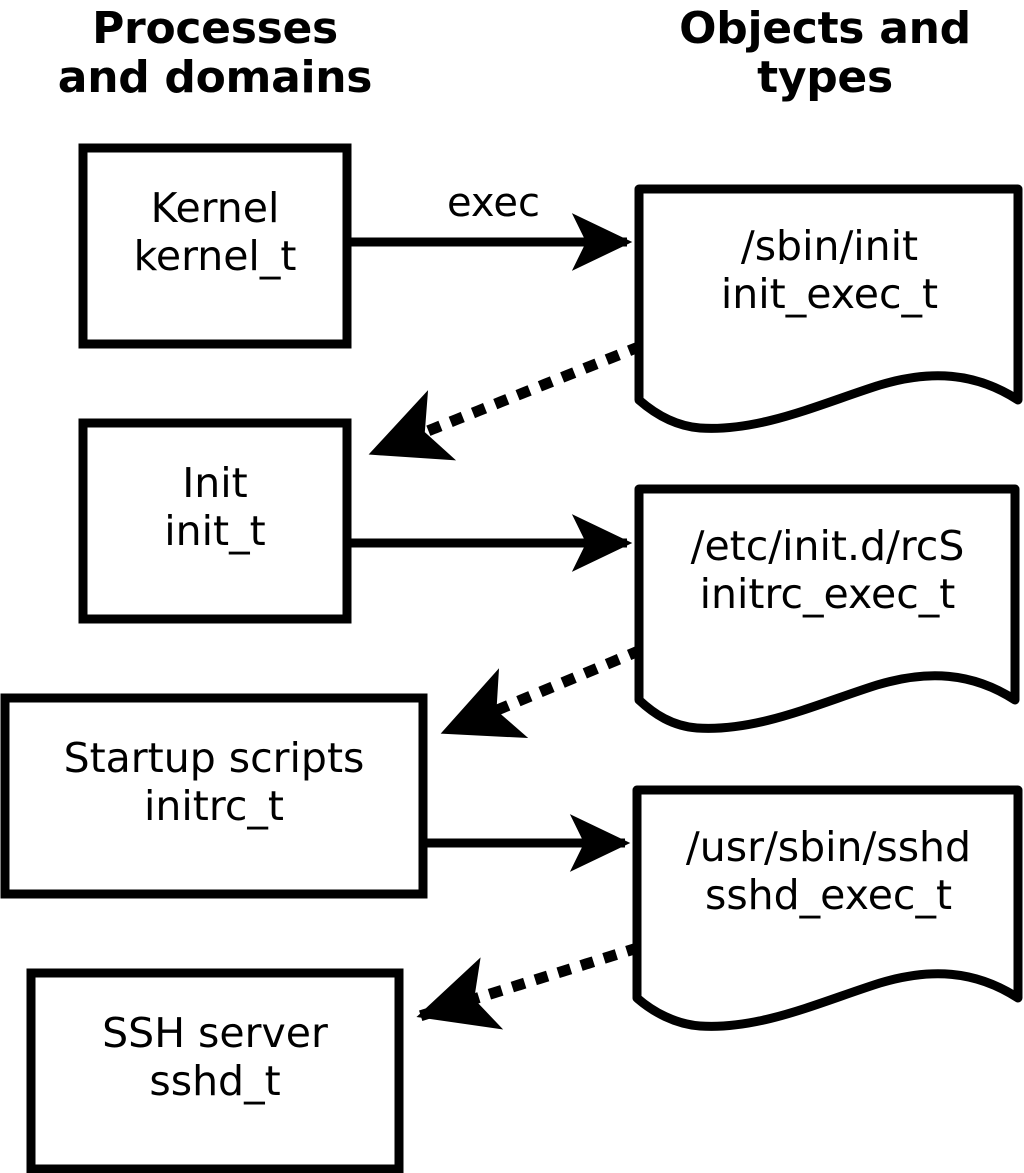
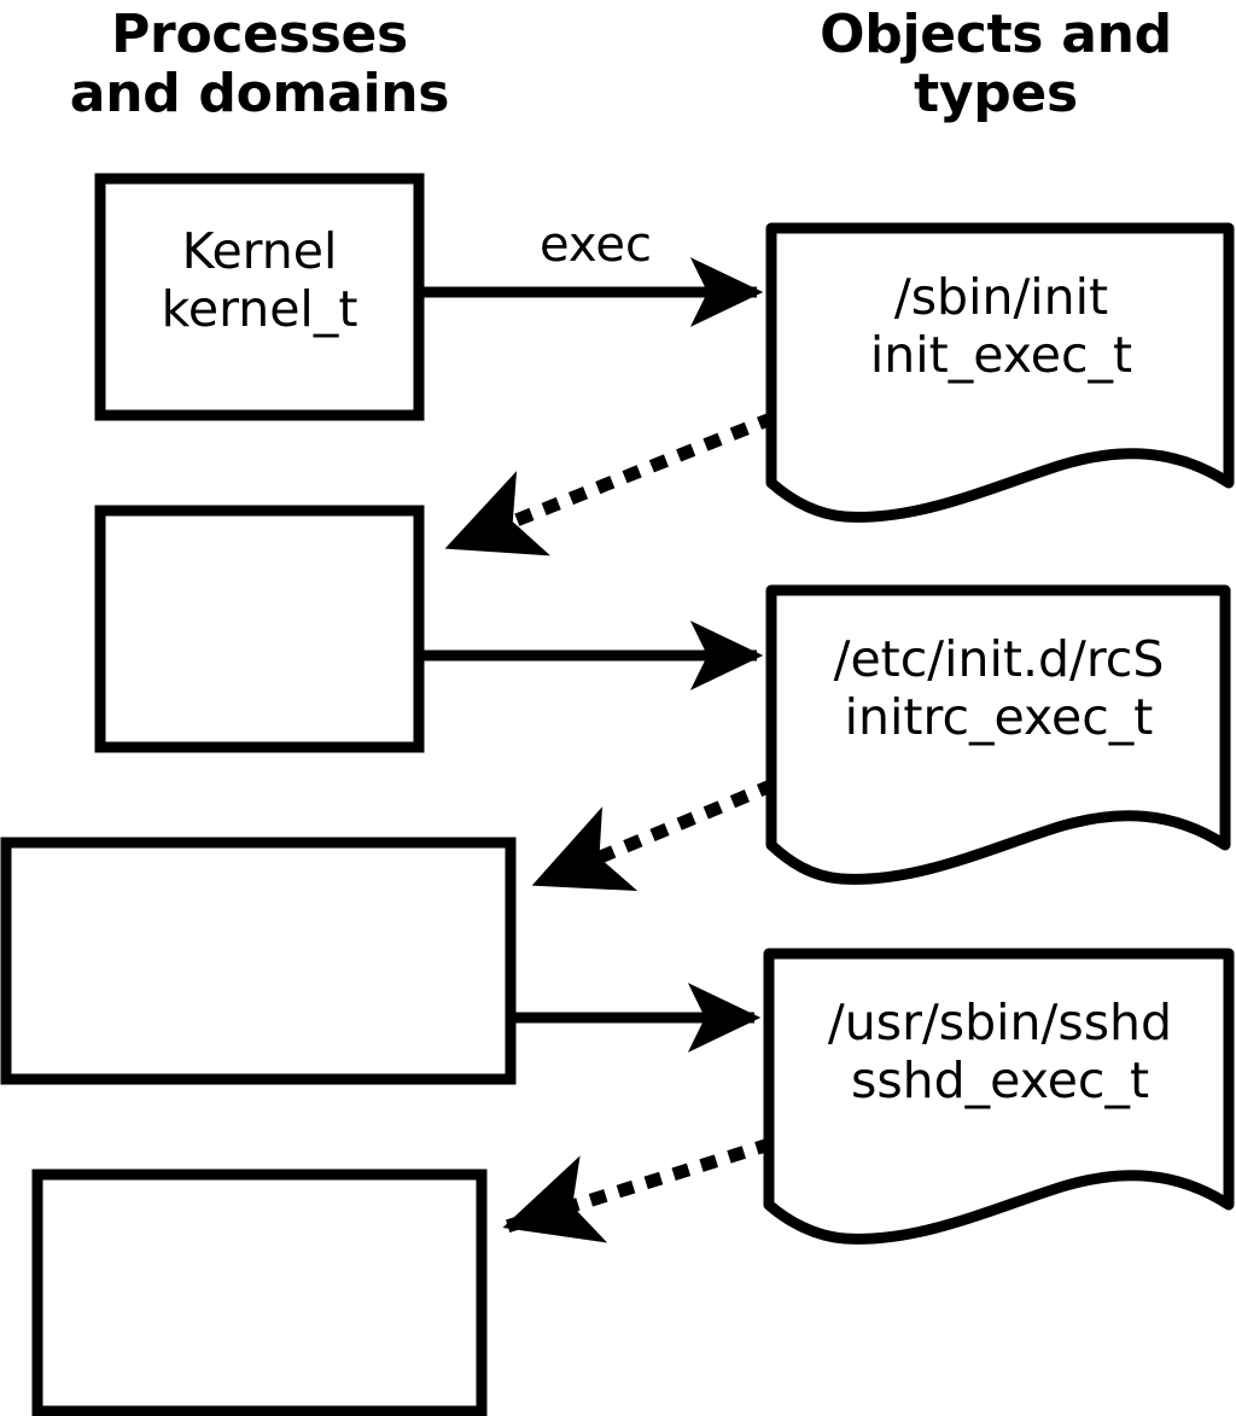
  Processes
  and domains
  Objects and
  types
  Kernel
  kernel_t
- Init
- init_t
- Startup scripts
- initrc_t
- SSH server
- sshd_t
  /sbin/init
  init_exec_t
  /etc/init.d/rcS
  initrc_exec_t
  /usr/sbin/sshd
  sshd_exec_t
  exec
